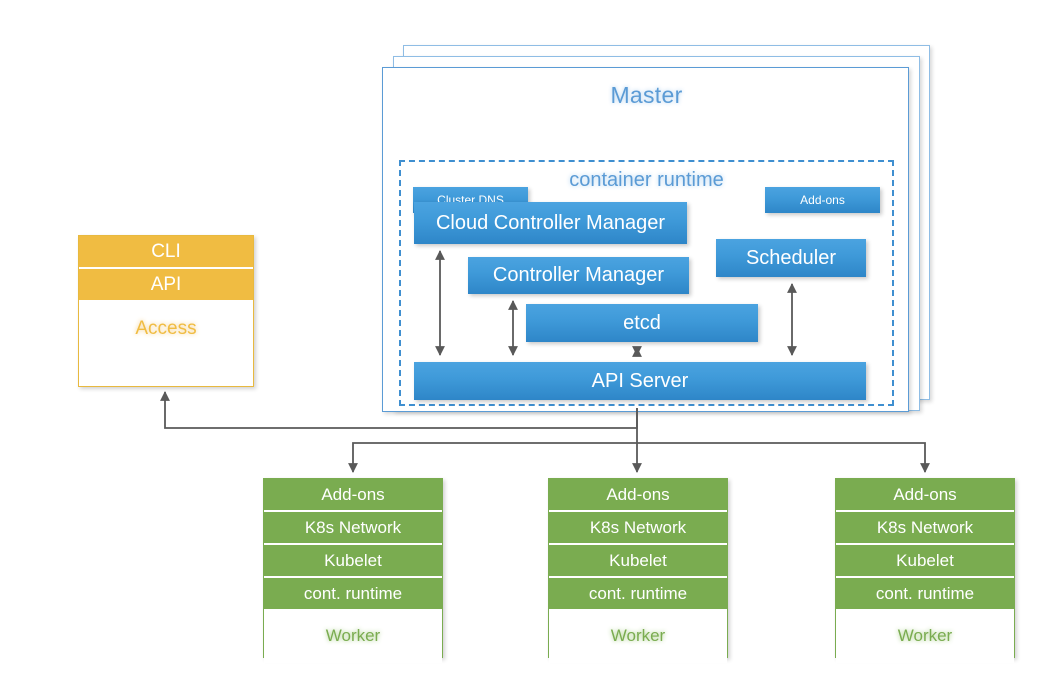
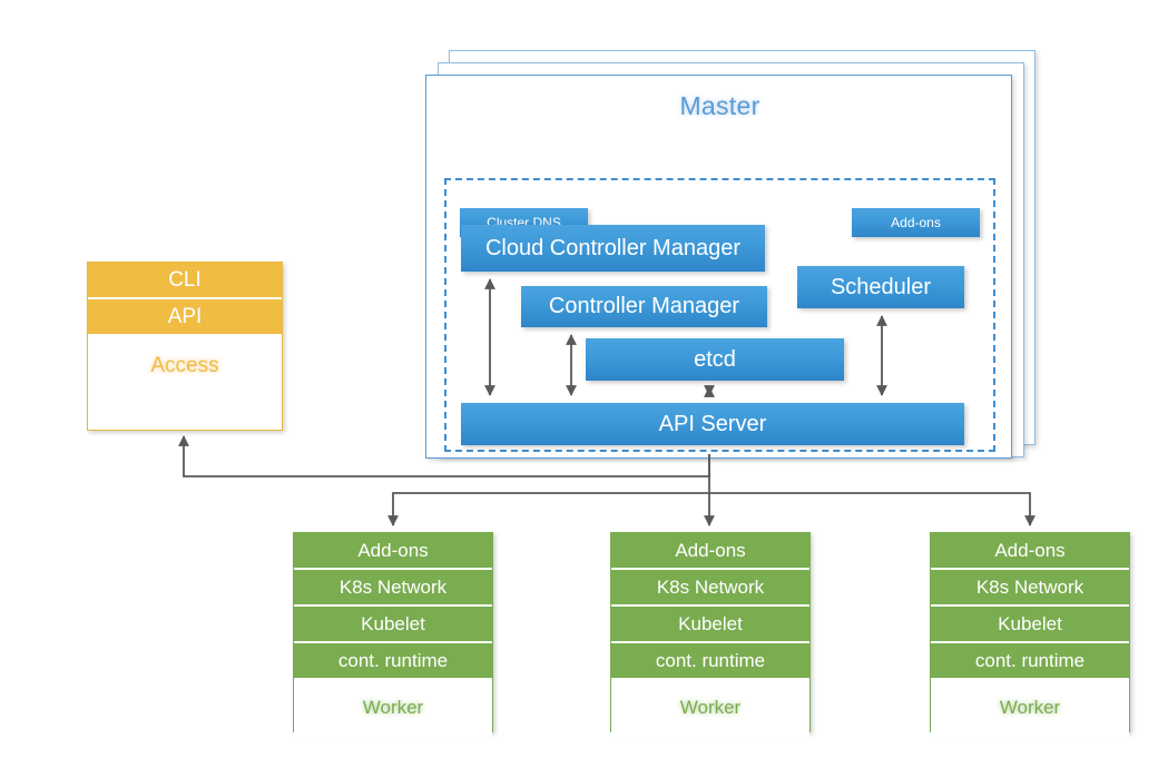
  Master
  Cluster DNS
  Add-ons
- container runtime
  Cloud Controller Manager
  Controller Manager
  etcd
  Scheduler
  API Server
  CLI
  API
  Access
  Add-ons
  K8s Network
  Kubelet
  cont. runtime
  Worker
  Add-ons
  K8s Network
  Kubelet
  cont. runtime
  Worker
  Add-ons
  K8s Network
  Kubelet
  cont. runtime
  Worker
